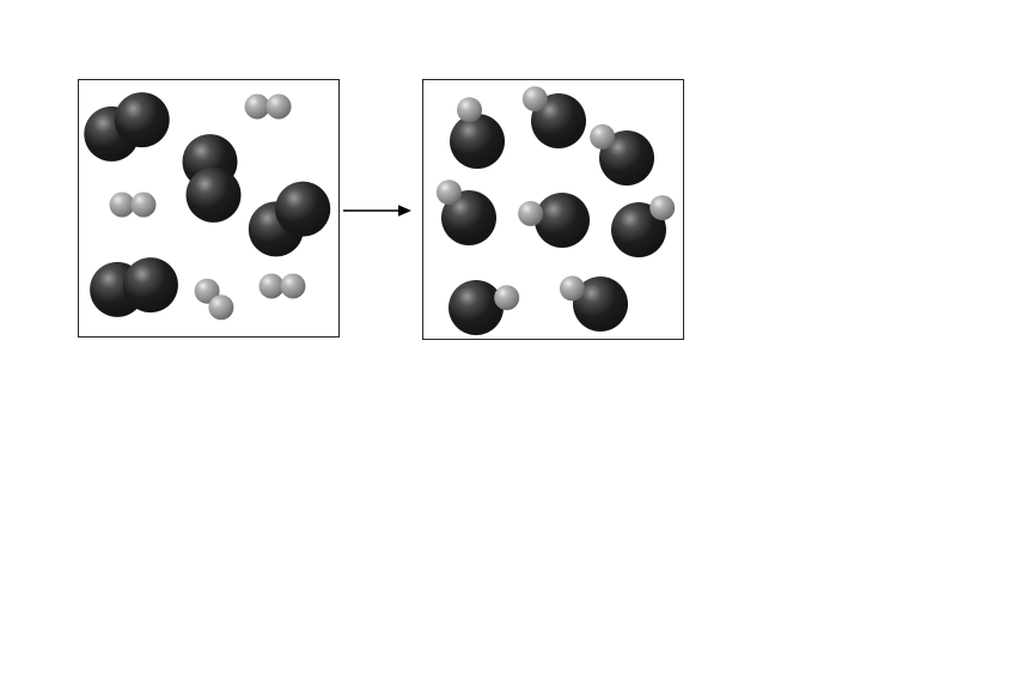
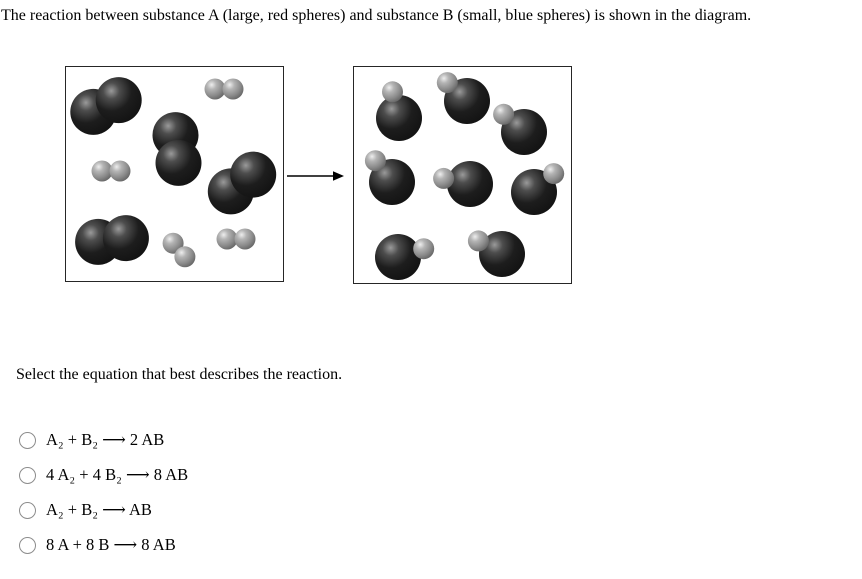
+ The reaction between substance A (large, red spheres) and substance B (small, blue spheres) is shown in the diagram.
+ Select the equation that best describes the reaction.
+ A₂ + B₂ ⟶ 2 AB
+ 4 A₂ + 4 B₂ ⟶ 8 AB
+ A₂ + B₂ ⟶ AB
+ 8 A + 8 B ⟶ 8 AB
